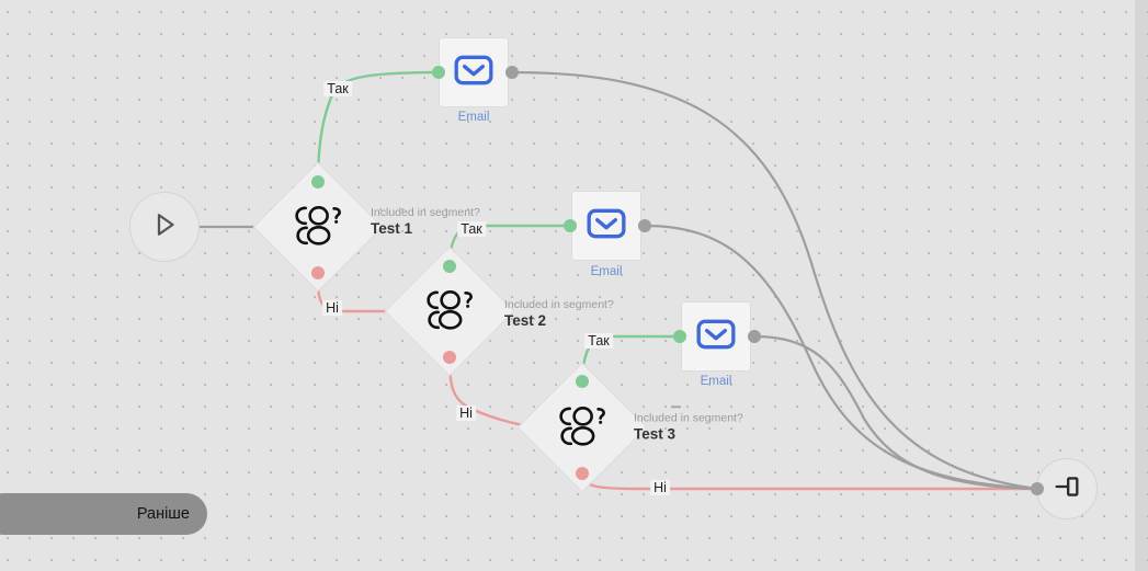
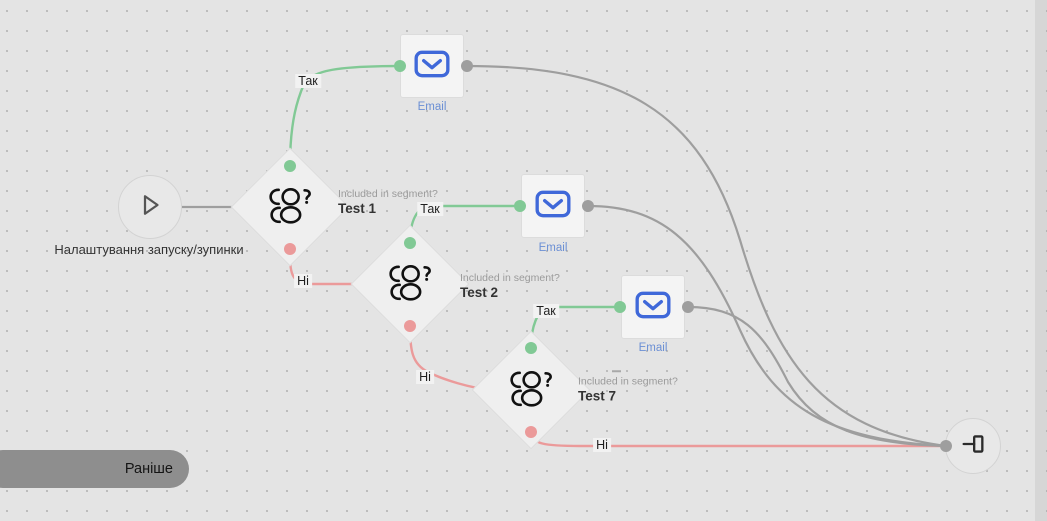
+ Налаштування запуску/зупинки
  Included in segment?
  Test 1
  Так
  Hi
  Email
  Included in segment?
  Test 2
  Так
  Hi
  Email
  Included in segment?
- Test 3
+ Test 7
  Так
  Hi
  Email
  Раніше
